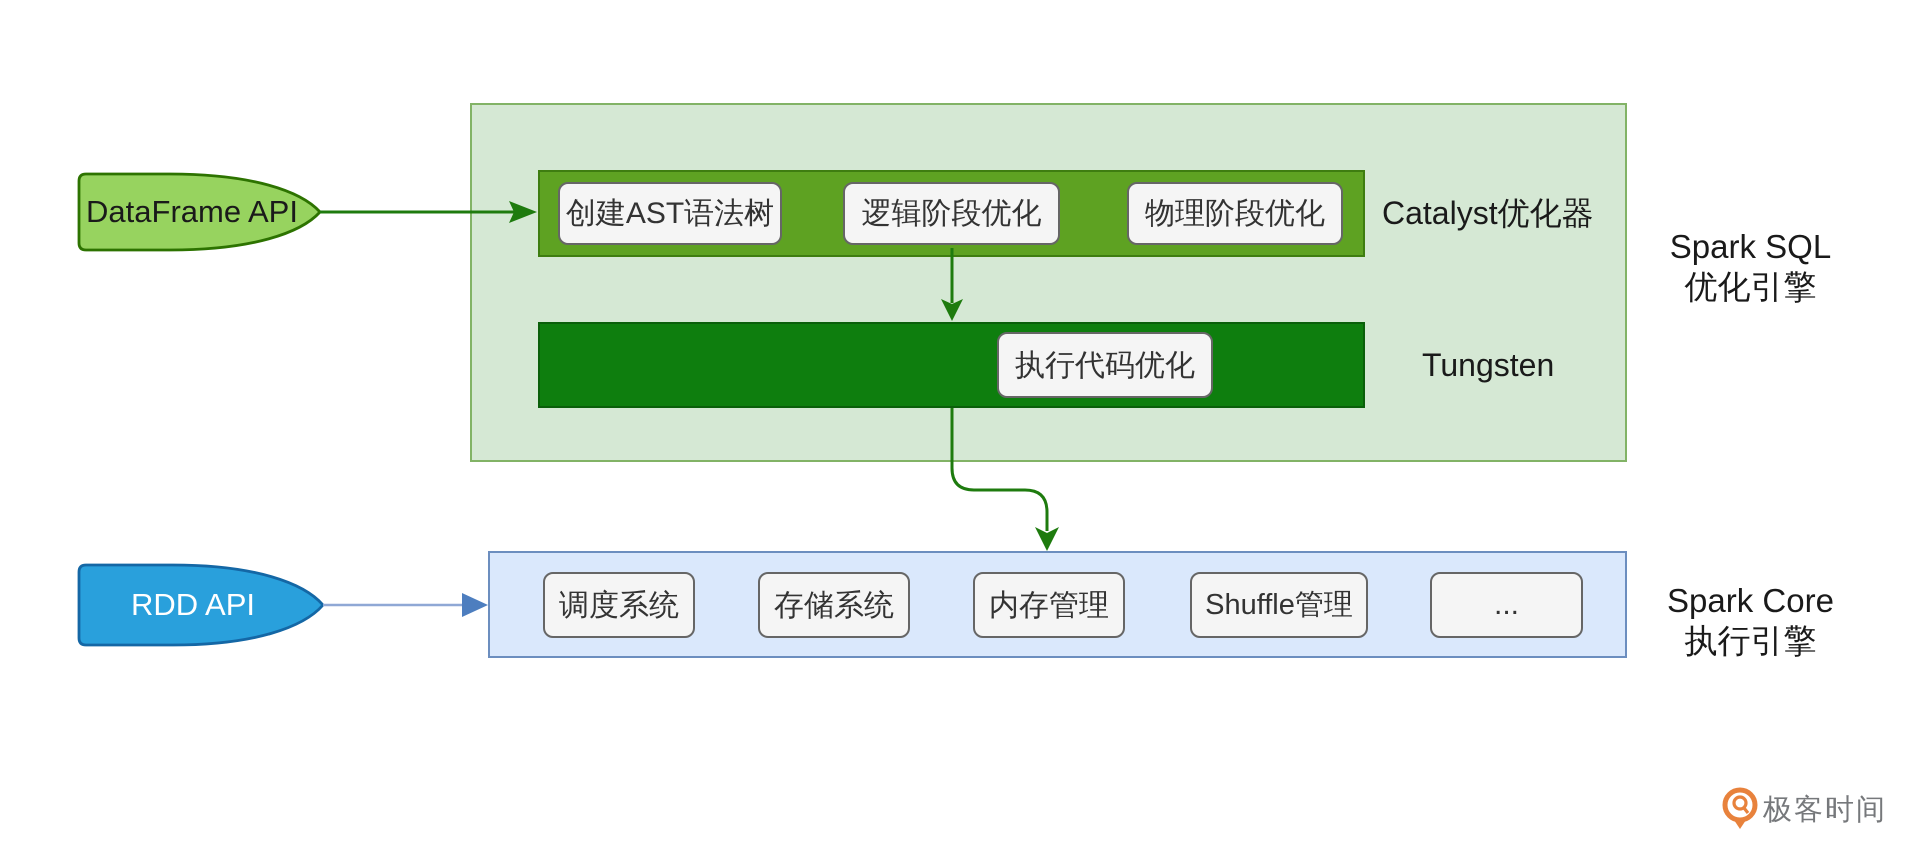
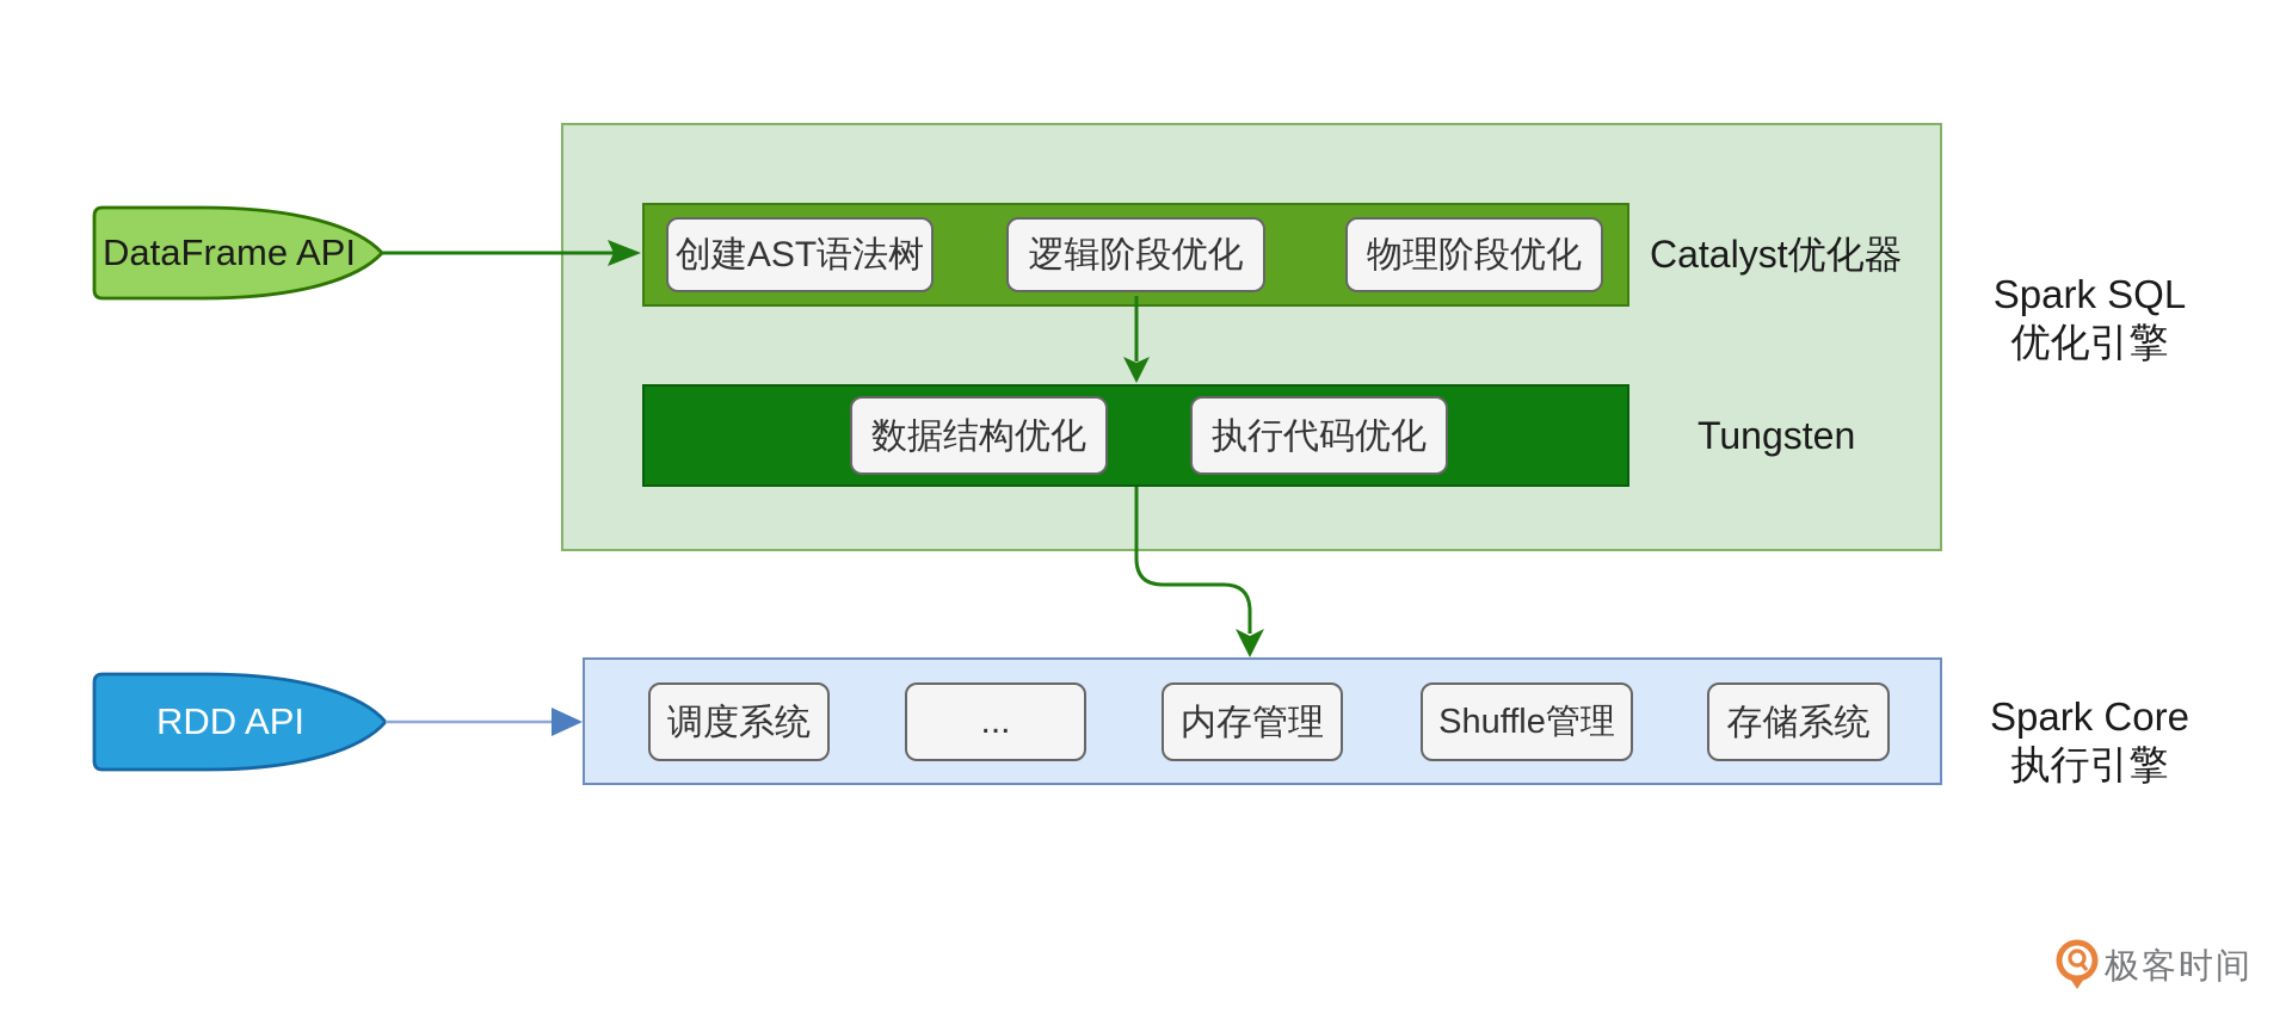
  创建AST语法树
  逻辑阶段优化
  物理阶段优化
  Catalyst优化器
+ 数据结构优化
  执行代码优化
  Tungsten
  Spark SQL
  优化引擎
  调度系统
- 存储系统
+ ...
  内存管理
  Shuffle管理
- ...
+ 存储系统
  Spark Core
  执行引擎
  DataFrame API
  RDD API
  极客时间
